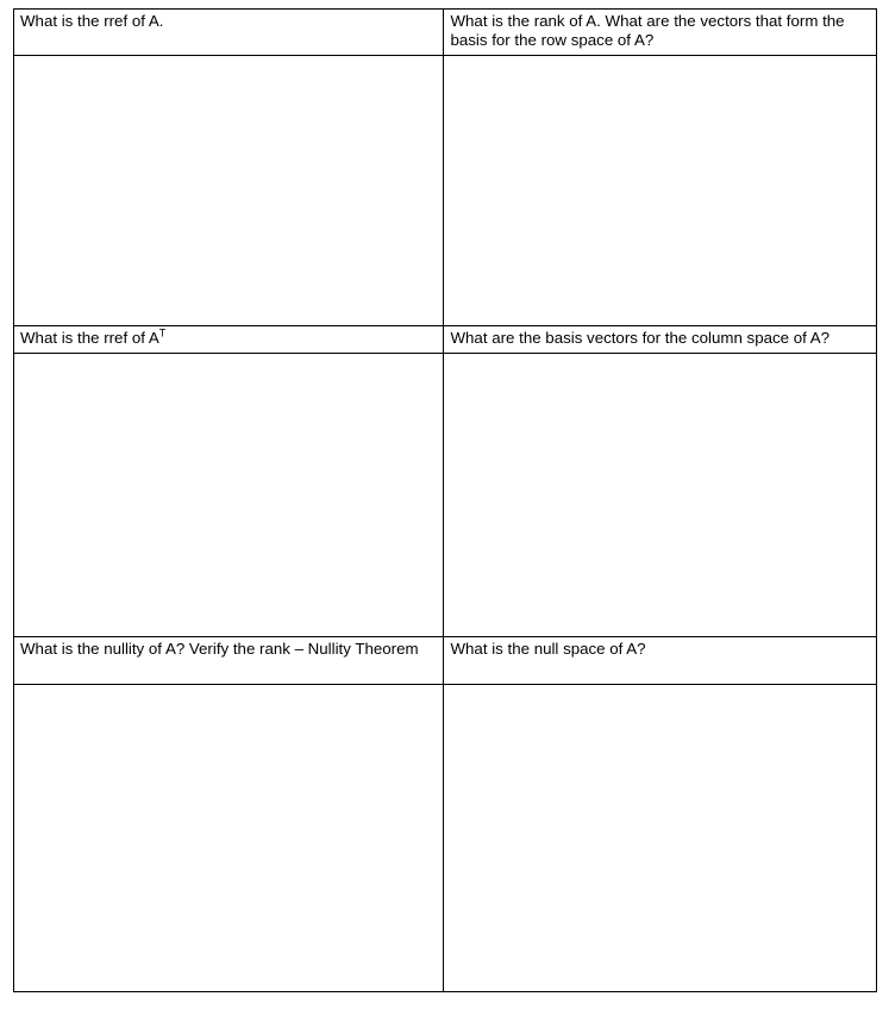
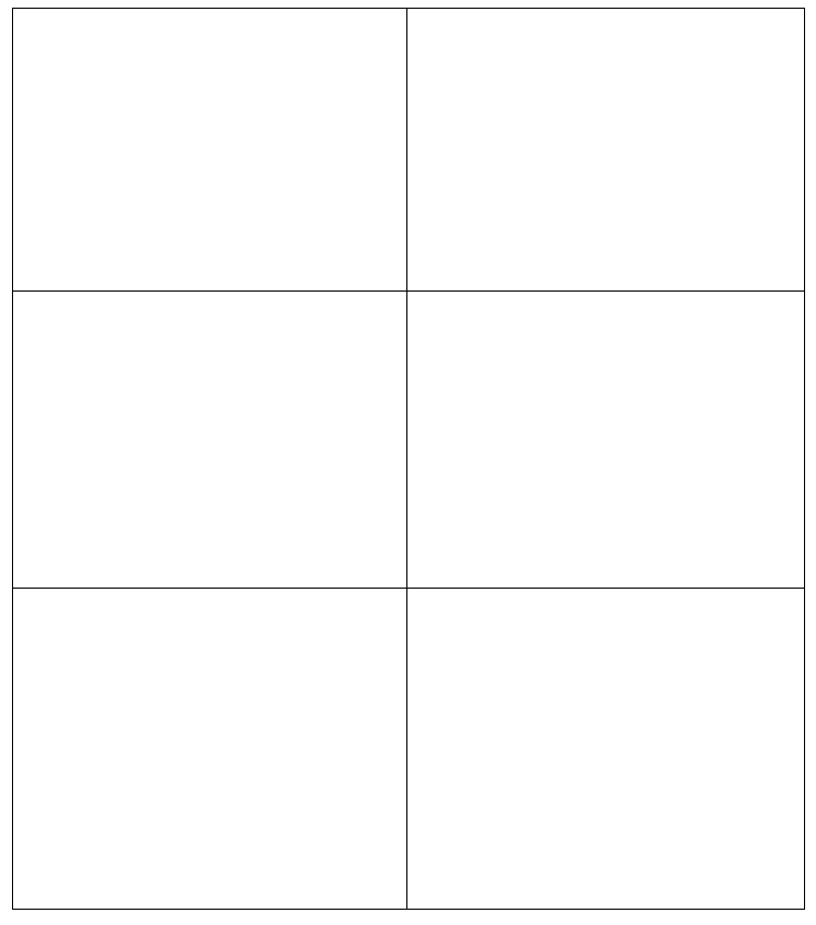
- What is the rref of A.	What is the rank of A. What are the vectors that form the basis for the row space of A?
- What is the rref of AT	What are the basis vectors for the column space of A?
- What is the nullity of A? Verify the rank – Nullity Theorem	What is the null space of A?
